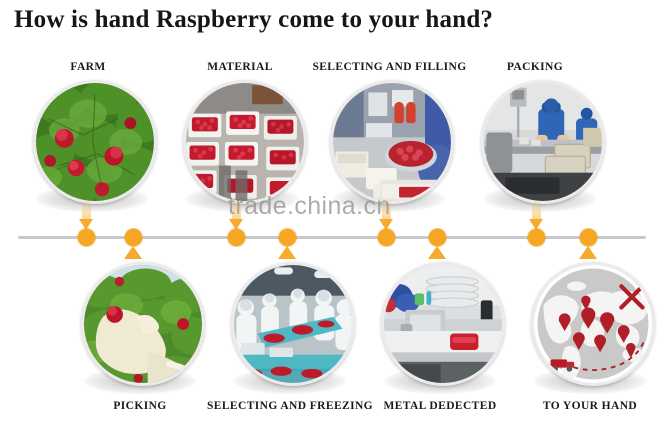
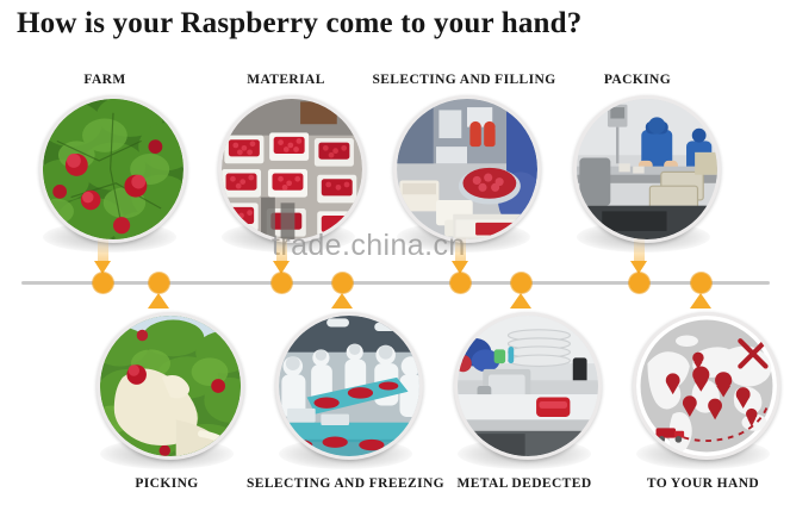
- How is hand Raspberry come to your hand?
+ How is your Raspberry come to your hand?
  FARM
  MATERIAL
  SELECTING AND FILLING
  PACKING
  ade.china.c
  PICKING
  SELECTING AND FREEZING
  METAL DEDECTED
  TO YOUR HAND
